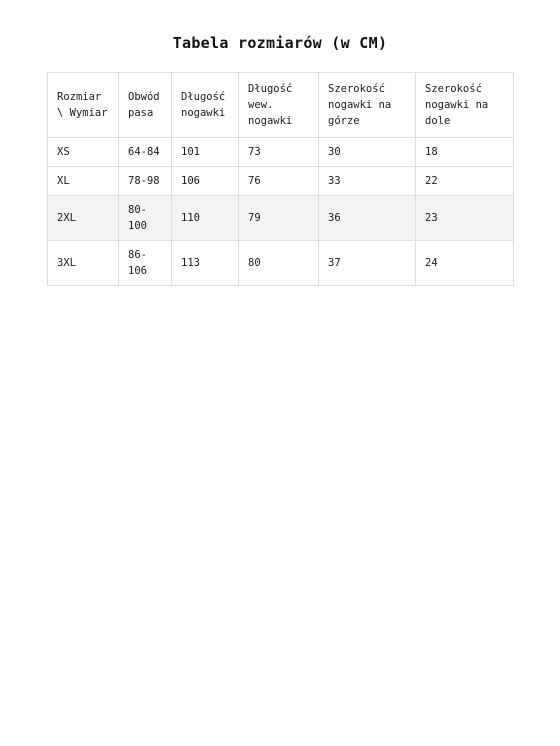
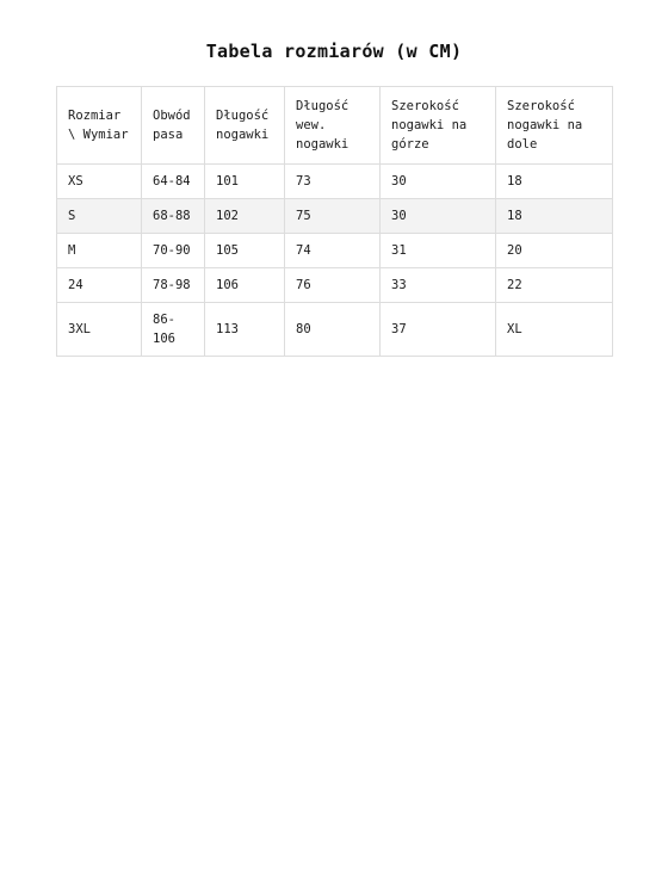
  Tabela rozmiarów (w CM)
  Rozmiar \ Wymiar	Obwód pasa	Długość nogawki	Długość wew. nogawki	Szerokość nogawki na górze	Szerokość nogawki na dole
  XS	64-84	101	73	30	18
+ S	68-88	102	75	30	18
+ M	70-90	105	74	31	20
- XL	78-98	106	76	33	22
+ 24	78-98	106	76	33	22
- 2XL	80-100	110	79	36	23
- 3XL	86-106	113	80	37	24
+ 3XL	86-106	113	80	37	XL
